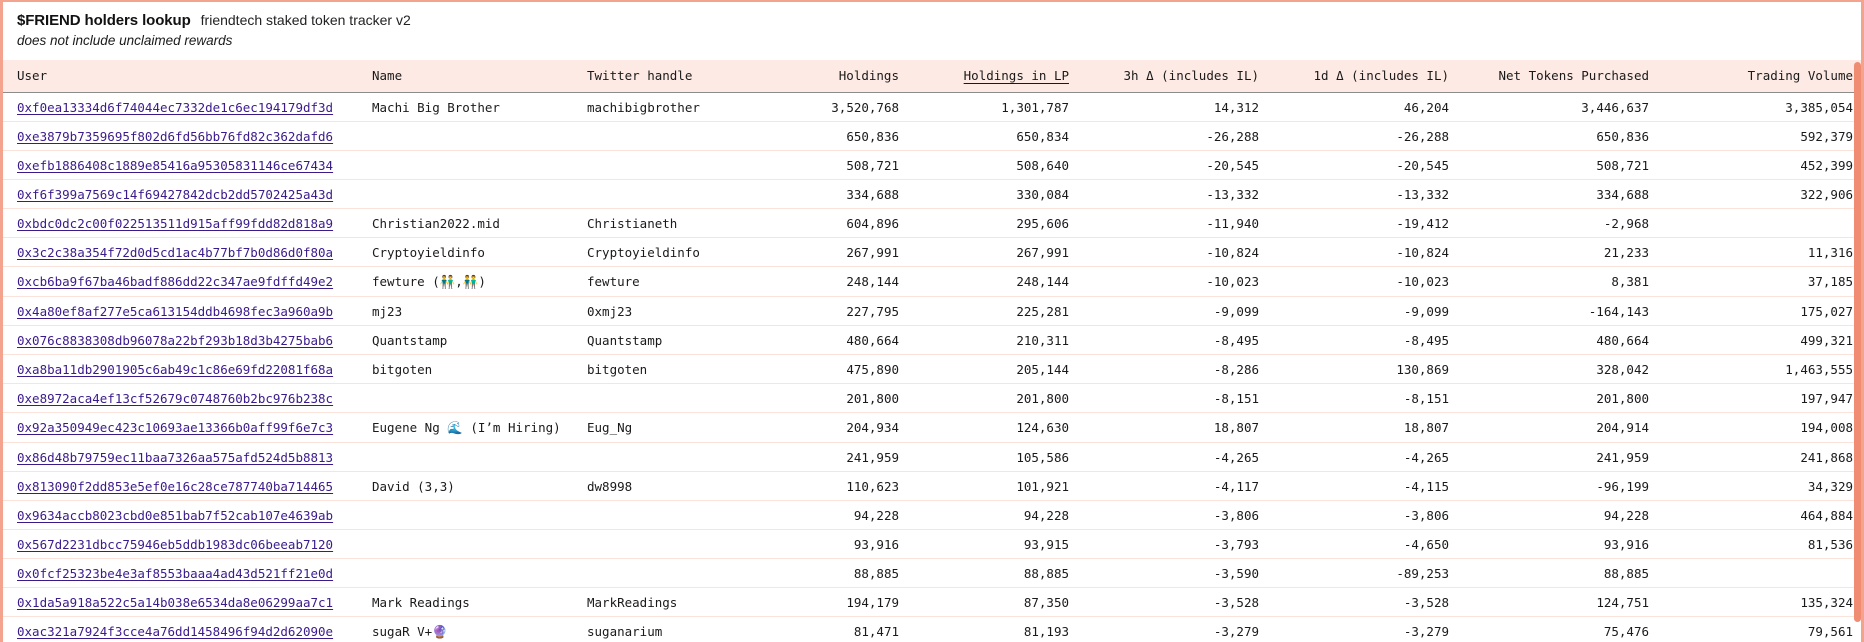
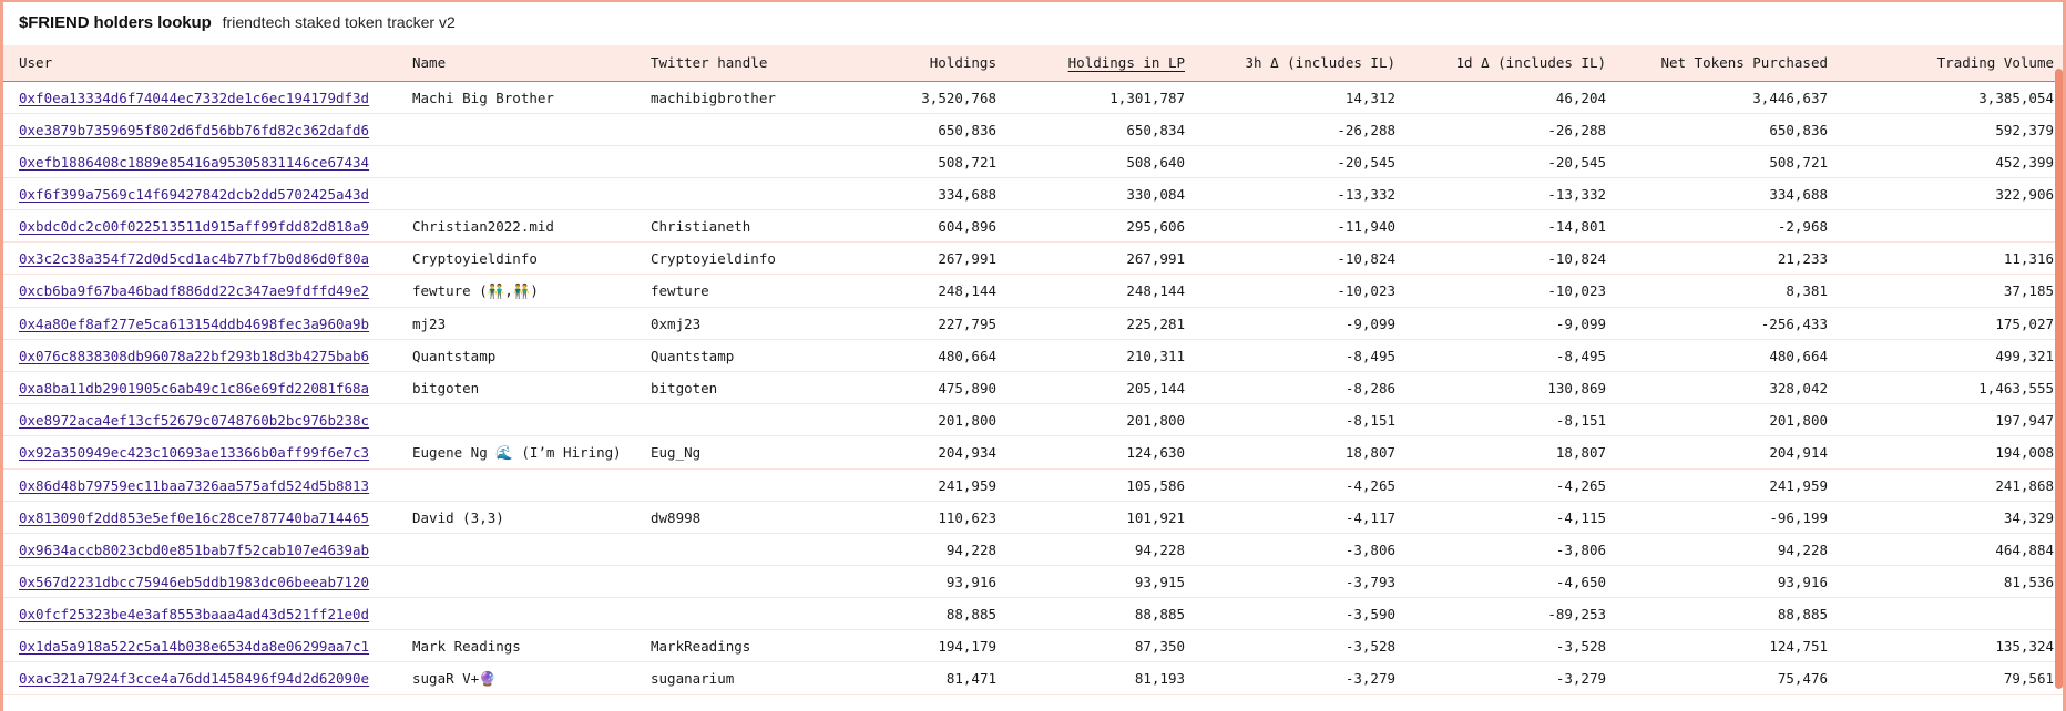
  $FRIEND holders lookup
  friendtech staked token tracker v2
- does not include unclaimed rewards
  User	Name	Twitter handle	Holdings	Holdings in LP	3h Δ (includes IL)	1d Δ (includes IL)	Net Tokens Purchased	Trading Volume
  0xf0ea13334d6f74044ec7332de1c6ec194179df3d	Machi Big Brother	machibigbrother	3,520,768	1,301,787	14,312	46,204	3,446,637	3,385,054
  0xe3879b7359695f802d6fd56bb76fd82c362dafd6			650,836	650,834	-26,288	-26,288	650,836	592,379
  0xefb1886408c1889e85416a95305831146ce67434			508,721	508,640	-20,545	-20,545	508,721	452,399
  0xf6f399a7569c14f69427842dcb2dd5702425a43d			334,688	330,084	-13,332	-13,332	334,688	322,906
- 0xbdc0dc2c00f022513511d915aff99fdd82d818a9	Christian2022.mid	Christianeth	604,896	295,606	-11,940	-19,412	-2,968
+ 0xbdc0dc2c00f022513511d915aff99fdd82d818a9	Christian2022.mid	Christianeth	604,896	295,606	-11,940	-14,801	-2,968
  0x3c2c38a354f72d0d5cd1ac4b77bf7b0d86d0f80a	Cryptoyieldinfo	Cryptoyieldinfo	267,991	267,991	-10,824	-10,824	21,233	11,316
  0xcb6ba9f67ba46badf886dd22c347ae9fdffd49e2	fewture (👬,👬)	fewture	248,144	248,144	-10,023	-10,023	8,381	37,185
- 0x4a80ef8af277e5ca613154ddb4698fec3a960a9b	mj23	0xmj23	227,795	225,281	-9,099	-9,099	-164,143	175,027
+ 0x4a80ef8af277e5ca613154ddb4698fec3a960a9b	mj23	0xmj23	227,795	225,281	-9,099	-9,099	-256,433	175,027
  0x076c8838308db96078a22bf293b18d3b4275bab6	Quantstamp	Quantstamp	480,664	210,311	-8,495	-8,495	480,664	499,321
  0xa8ba11db2901905c6ab49c1c86e69fd22081f68a	bitgoten	bitgoten	475,890	205,144	-8,286	130,869	328,042	1,463,555
  0xe8972aca4ef13cf52679c0748760b2bc976b238c			201,800	201,800	-8,151	-8,151	201,800	197,947
  0x92a350949ec423c10693ae13366b0aff99f6e7c3	Eugene Ng 🌊 (I’m Hiring)	Eug_Ng	204,934	124,630	18,807	18,807	204,914	194,008
  0x86d48b79759ec11baa7326aa575afd524d5b8813			241,959	105,586	-4,265	-4,265	241,959	241,868
  0x813090f2dd853e5ef0e16c28ce787740ba714465	David (3,3)	dw8998	110,623	101,921	-4,117	-4,115	-96,199	34,329
  0x9634accb8023cbd0e851bab7f52cab107e4639ab			94,228	94,228	-3,806	-3,806	94,228	464,884
  0x567d2231dbcc75946eb5ddb1983dc06beeab7120			93,916	93,915	-3,793	-4,650	93,916	81,536
  0x0fcf25323be4e3af8553baaa4ad43d521ff21e0d			88,885	88,885	-3,590	-89,253	88,885
  0x1da5a918a522c5a14b038e6534da8e06299aa7c1	Mark Readings	MarkReadings	194,179	87,350	-3,528	-3,528	124,751	135,324
  0xac321a7924f3cce4a76dd1458496f94d2d62090e	sugaR V+🔮	suganarium	81,471	81,193	-3,279	-3,279	75,476	79,561
